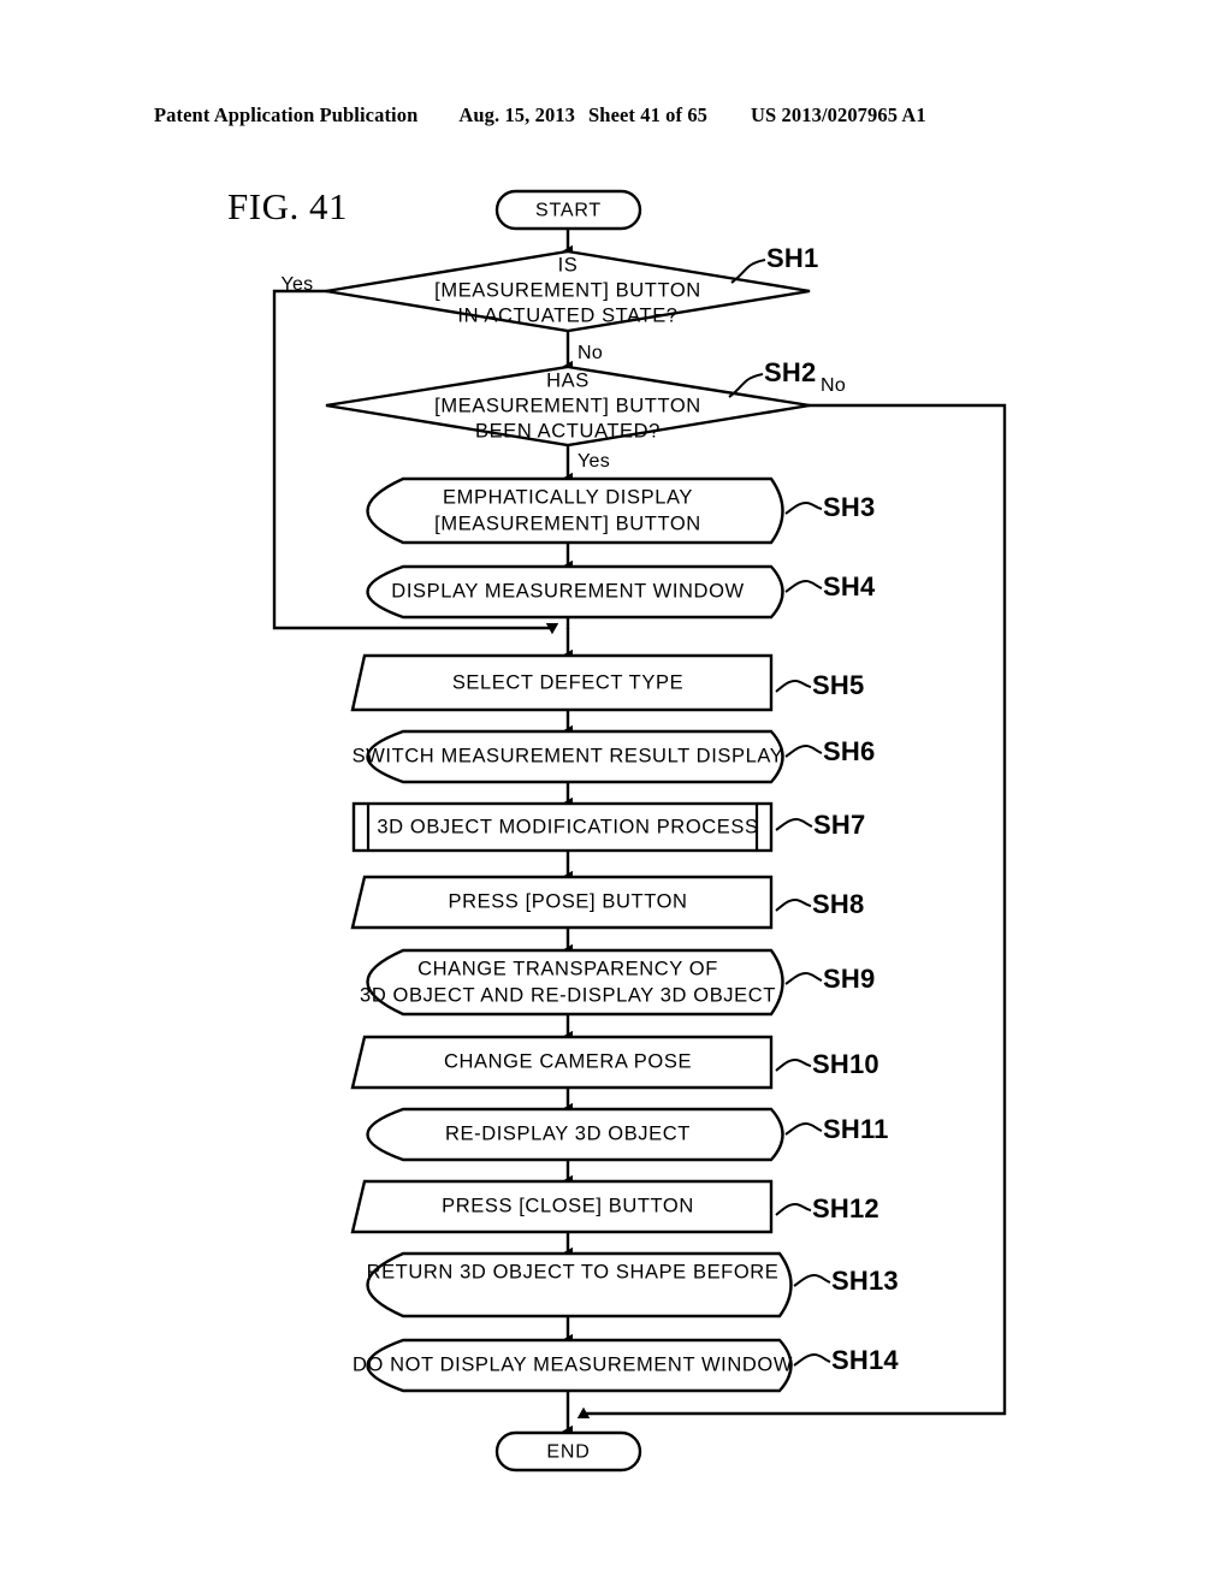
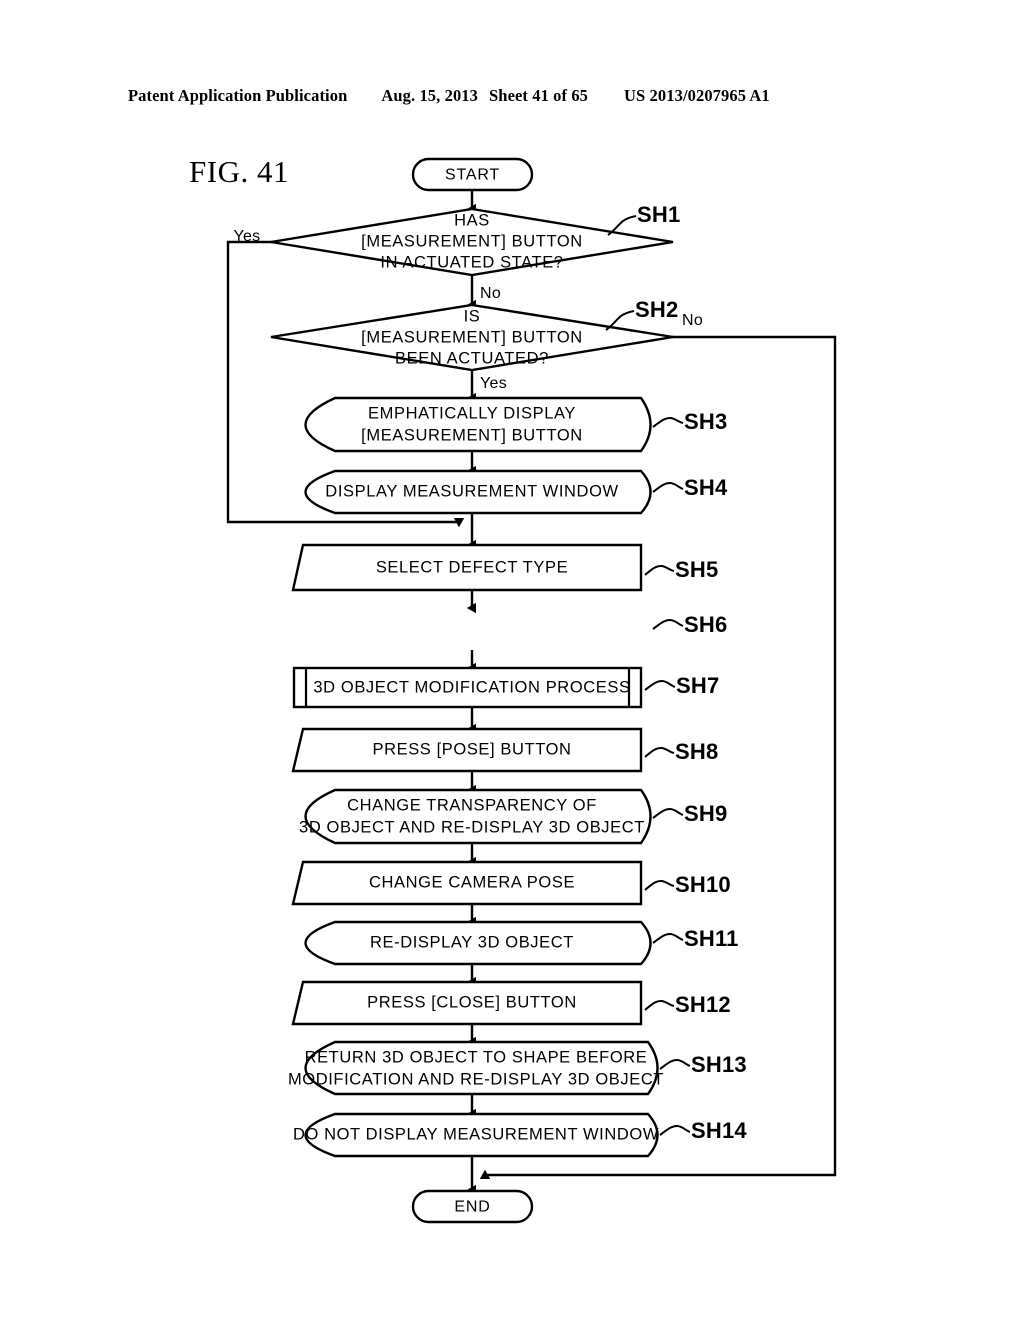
  Patent Application Publication
  Aug. 15, 2013
  Sheet 41 of 65
  US 2013/0207965 A1
  FIG. 41
  START
- IS
+ HAS
  [MEASUREMENT] BUTTON
  IN ACTUATED STATE?
  SH1
- HAS
+ IS
  [MEASUREMENT] BUTTON
  BEEN ACTUATED?
  SH2
  Yes
  No
  No
  Yes
  EMPHATICALLY DISPLAY
  [MEASUREMENT] BUTTON
  SH3
  DISPLAY MEASUREMENT WINDOW
  SH4
  SELECT DEFECT TYPE
  SH5
- SWITCH MEASUREMENT RESULT DISPLAY
  SH6
  3D OBJECT MODIFICATION PROCESS
  SH7
  PRESS [POSE] BUTTON
  SH8
  CHANGE TRANSPARENCY OF
  3D OBJECT AND RE-DISPLAY 3D OBJECT
  SH9
  CHANGE CAMERA POSE
  SH10
  RE-DISPLAY 3D OBJECT
  SH11
  PRESS [CLOSE] BUTTON
  SH12
  RETURN 3D OBJECT TO SHAPE BEFORE
+ MODIFICATION AND RE-DISPLAY 3D OBJECT
  SH13
  DO NOT DISPLAY MEASUREMENT WINDOW
  SH14
  END
